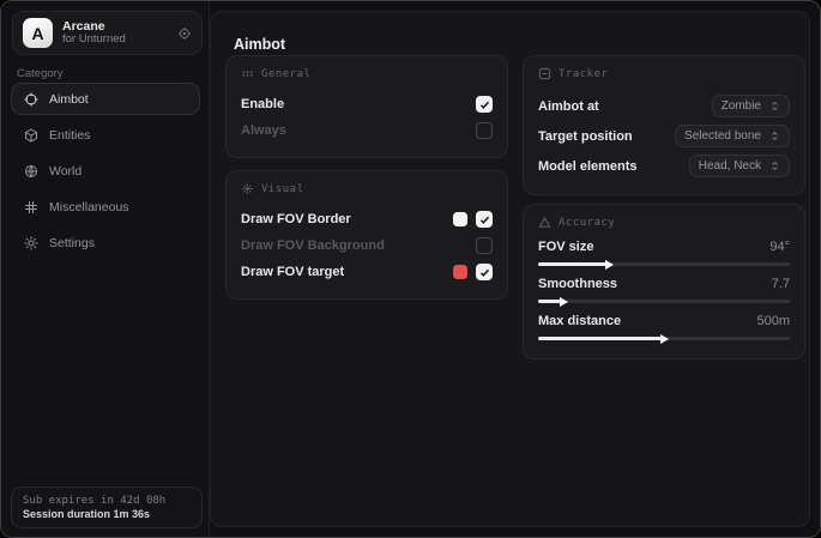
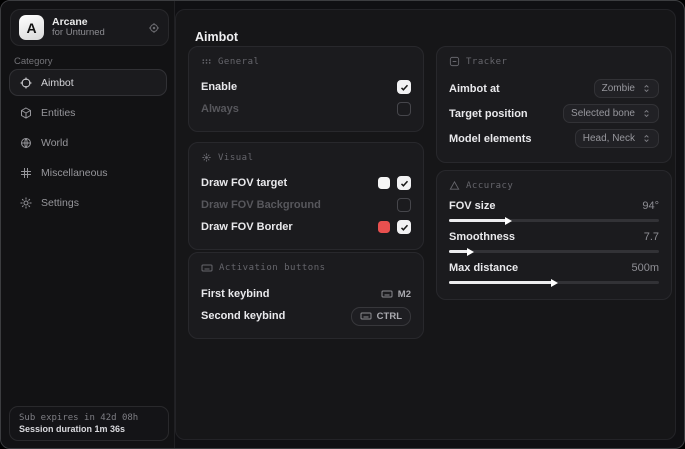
  A
  Arcane
  for Unturned
  Category
  Aimbot
  Entities
  World
  Miscellaneous
  Settings
  Sub expires in 42d 08h
  Session duration 1m 36s
  Aimbot
  General
  Enable
  Always
  Visual
- Draw FOV Border
+ Draw FOV target
  Draw FOV Background
- Draw FOV target
+ Draw FOV Border
+ Activation buttons
+ First keybind
+ M2
+ Second keybind
+ CTRL
  Tracker
  Aimbot at
  Zombie
  Target position
  Selected bone
  Model elements
  Head, Neck
  Accuracy
  FOV size
  94°
  Smoothness
  7.7
  Max distance
  500m
